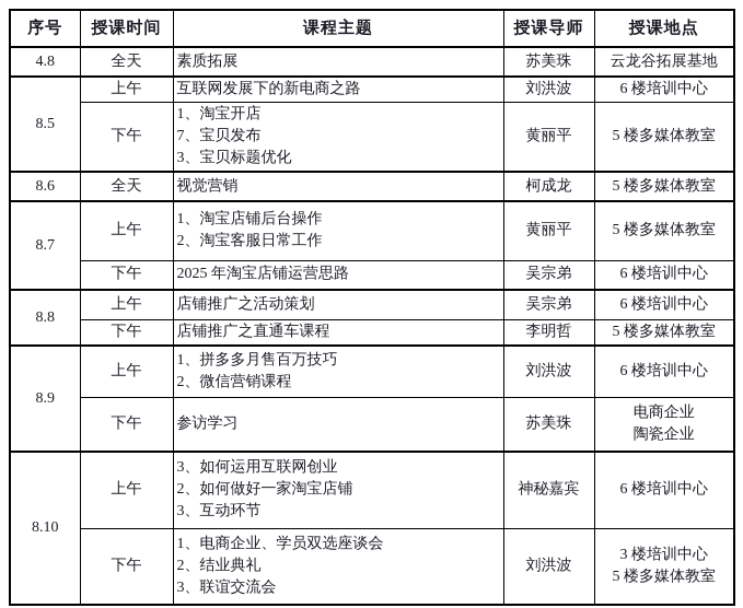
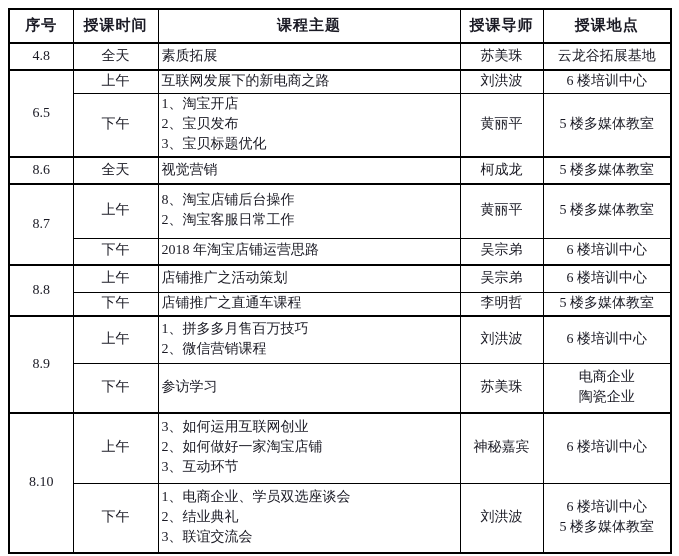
  序号	授课时间	课程主题	授课导师	授课地点
  4.8	全天	素质拓展	苏美珠	云龙谷拓展基地
- 8.5	上午	互联网发展下的新电商之路	刘洪波	6 楼培训中心
+ 6.5	上午	互联网发展下的新电商之路	刘洪波	6 楼培训中心
- 下午	1、淘宝开店 7、宝贝发布 3、宝贝标题优化	黄丽平	5 楼多媒体教室
+ 下午	1、淘宝开店 2、宝贝发布 3、宝贝标题优化	黄丽平	5 楼多媒体教室
  8.6	全天	视觉营销	柯成龙	5 楼多媒体教室
- 8.7	上午	1、淘宝店铺后台操作 2、淘宝客服日常工作	黄丽平	5 楼多媒体教室
+ 8.7	上午	8、淘宝店铺后台操作 2、淘宝客服日常工作	黄丽平	5 楼多媒体教室
- 下午	2025 年淘宝店铺运营思路	吴宗弟	6 楼培训中心
+ 下午	2018 年淘宝店铺运营思路	吴宗弟	6 楼培训中心
  8.8	上午	店铺推广之活动策划	吴宗弟	6 楼培训中心
  下午	店铺推广之直通车课程	李明哲	5 楼多媒体教室
  8.9	上午	1、拼多多月售百万技巧 2、微信营销课程	刘洪波	6 楼培训中心
  下午	参访学习	苏美珠	电商企业 陶瓷企业
  8.10	上午	3、如何运用互联网创业 2、如何做好一家淘宝店铺 3、互动环节	神秘嘉宾	6 楼培训中心
- 下午	1、电商企业、学员双选座谈会 2、结业典礼 3、联谊交流会	刘洪波	3 楼培训中心 5 楼多媒体教室
+ 下午	1、电商企业、学员双选座谈会 2、结业典礼 3、联谊交流会	刘洪波	6 楼培训中心 5 楼多媒体教室
